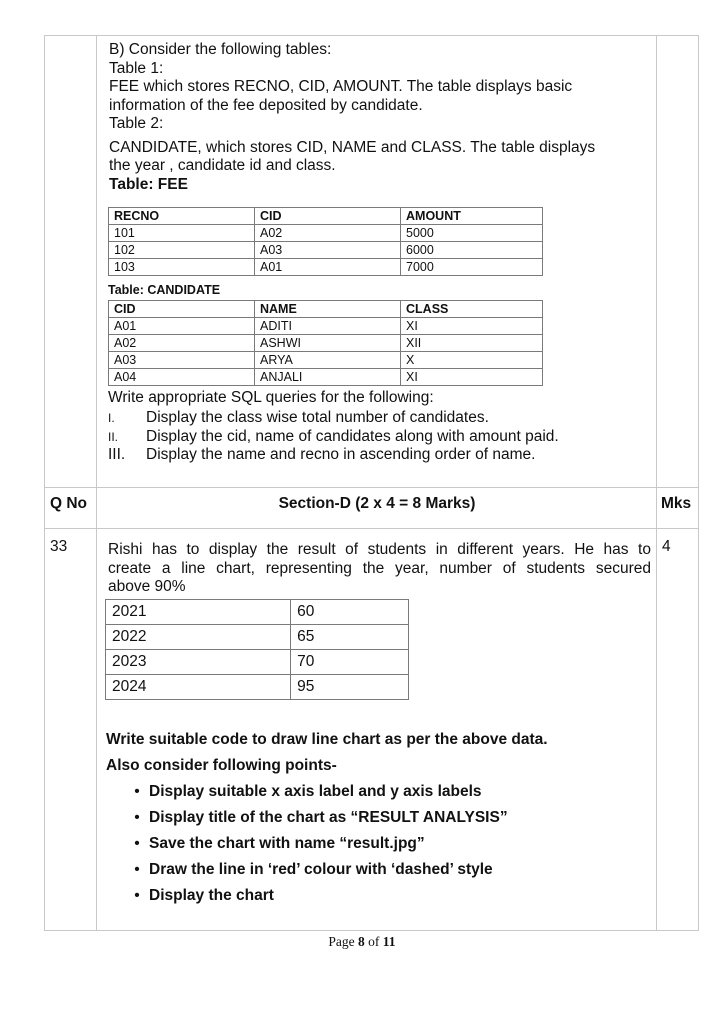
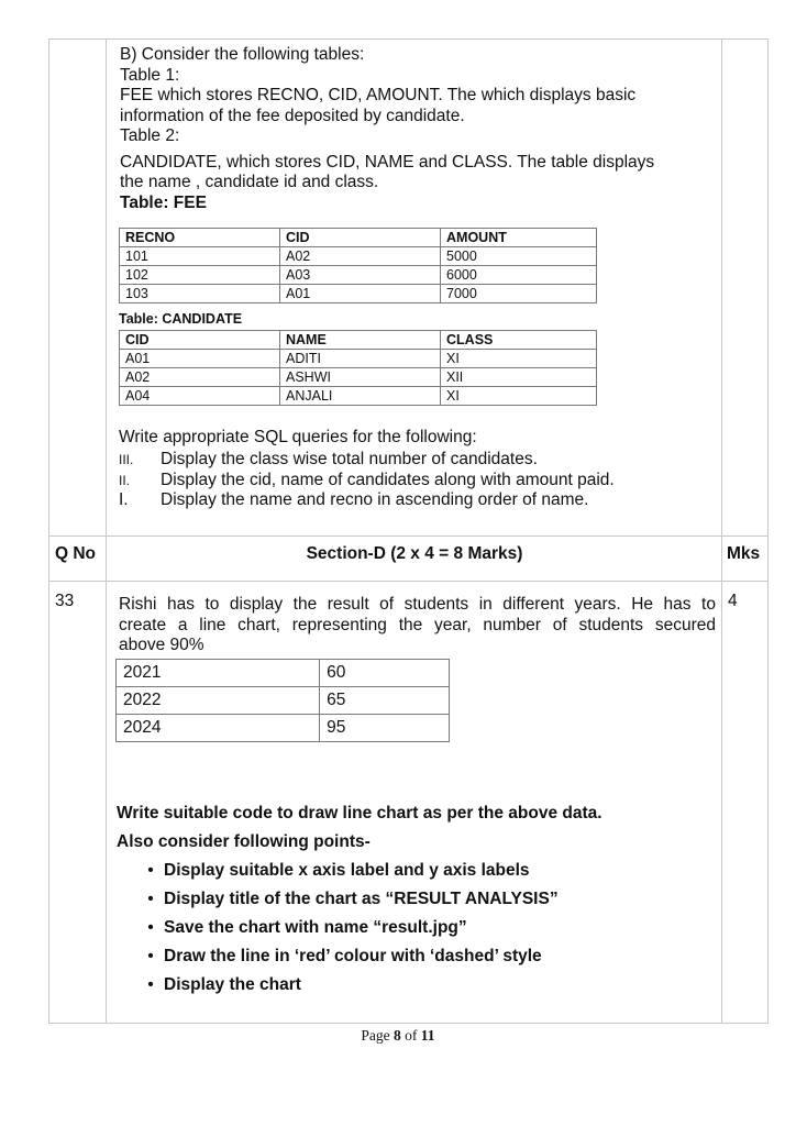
  B) Consider the following tables:
  Table 1:
- FEE which stores RECNO, CID, AMOUNT. The table displays basic
+ FEE which stores RECNO, CID, AMOUNT. The which displays basic
  information of the fee deposited by candidate.
  Table 2:
  CANDIDATE, which stores CID, NAME and CLASS. The table displays
- the year , candidate id and class.
+ the name , candidate id and class.
  Table: FEE
  RECNO	CID	AMOUNT
  101	A02	5000
  102	A03	6000
  103	A01	7000
  Table: CANDIDATE
  CID	NAME	CLASS
  A01	ADITI	XI
  A02	ASHWI	XII
- A03	ARYA	X
  A04	ANJALI	XI
  Write appropriate SQL queries for the following:
- I.
+ III.
  Display the class wise total number of candidates.
  II.
  Display the cid, name of candidates along with amount paid.
- III.
+ I.
  Display the name and recno in ascending order of name.
  Q No
  Section-D (2 x 4 = 8 Marks)
  Mks
  33
  4
  Rishi has to display the result of students in different years. He has to
  create a line chart, representing the year, number of students secured
  above 90%
  2021	60
  2022	65
- 2023	70
  2024	95
  Write suitable code to draw line chart as per the above data.
  Also consider following points-
  •
  Display suitable x axis label and y axis labels
  •
  Display title of the chart as “RESULT ANALYSIS”
  •
  Save the chart with name “result.jpg”
  •
  Draw the line in ‘red’ colour with ‘dashed’ style
  •
  Display the chart
  Page 8 of 11
